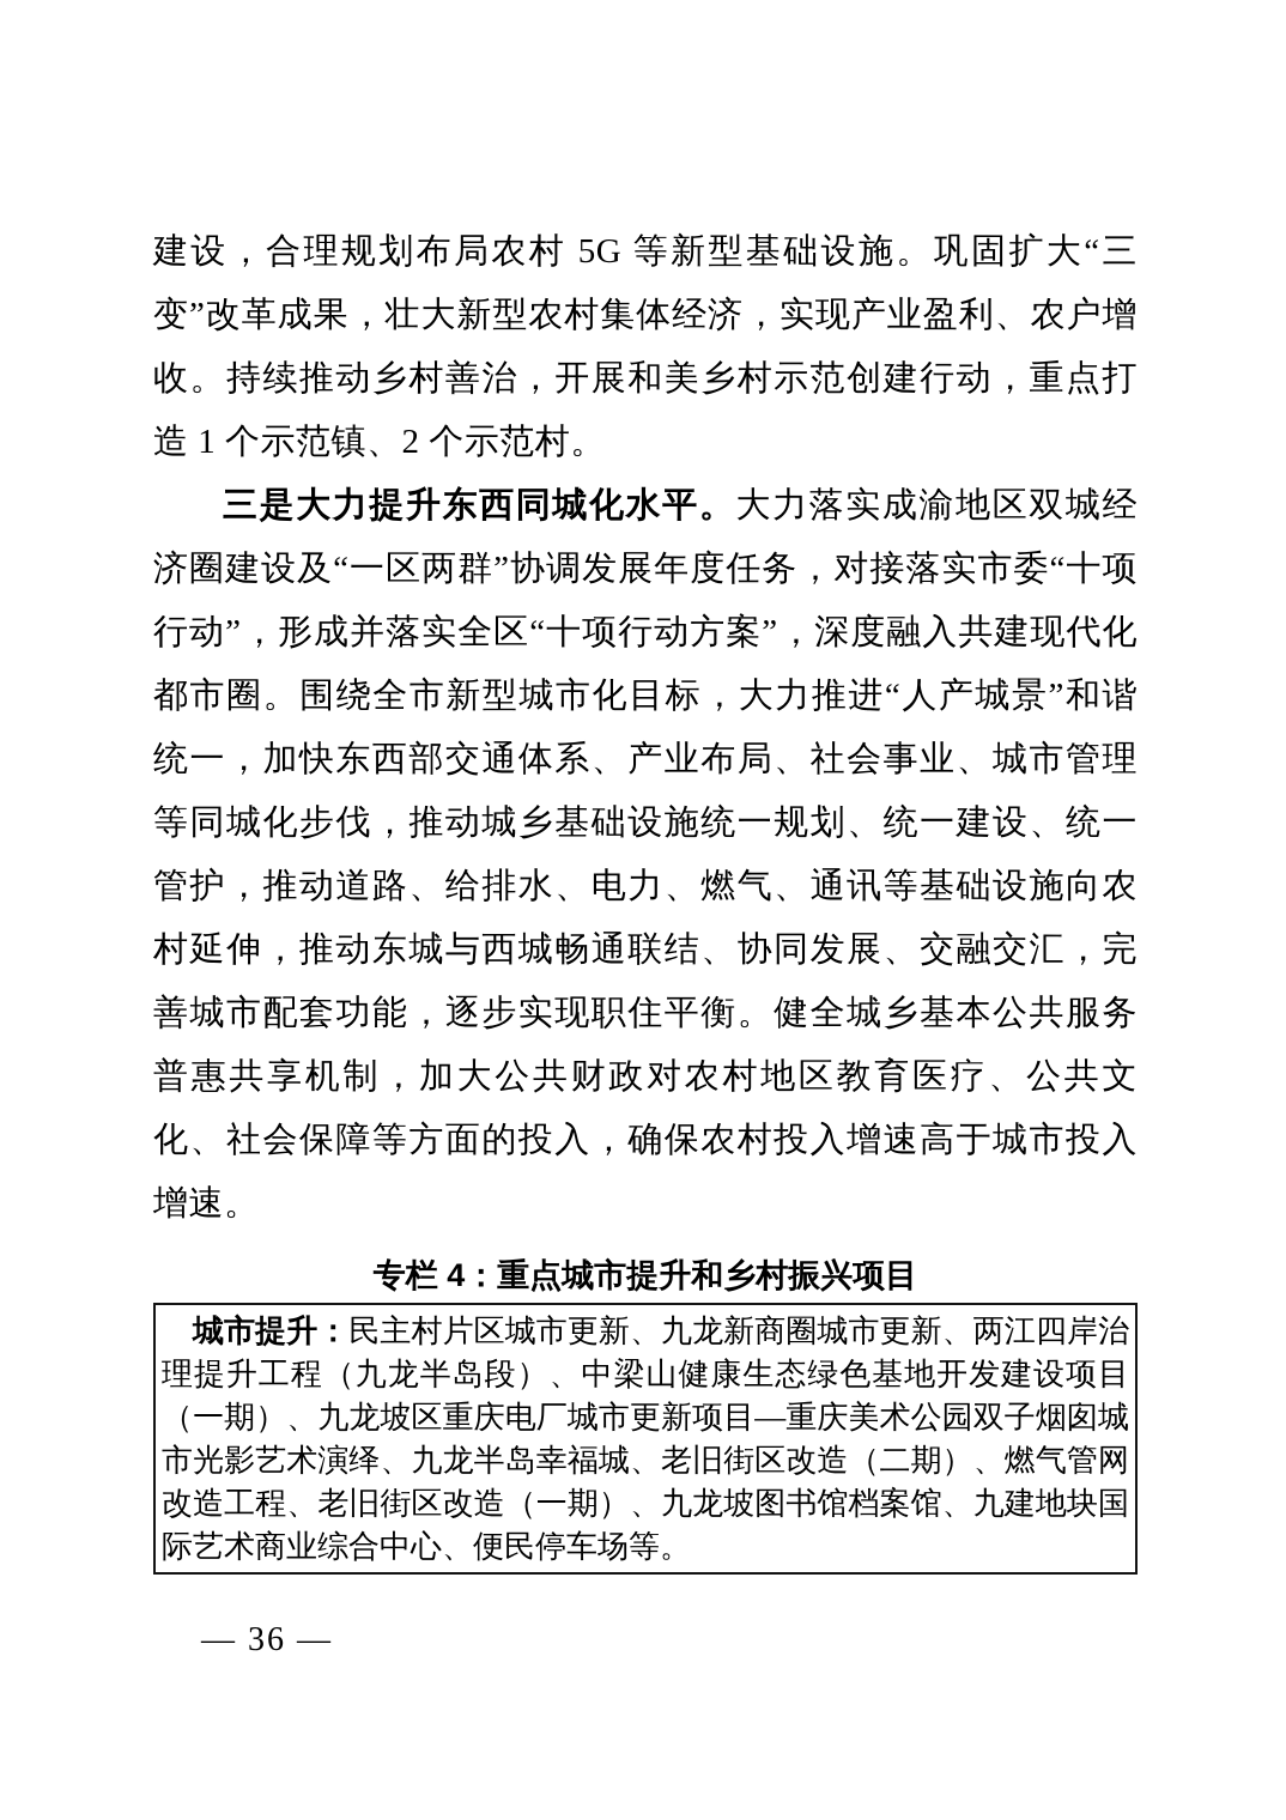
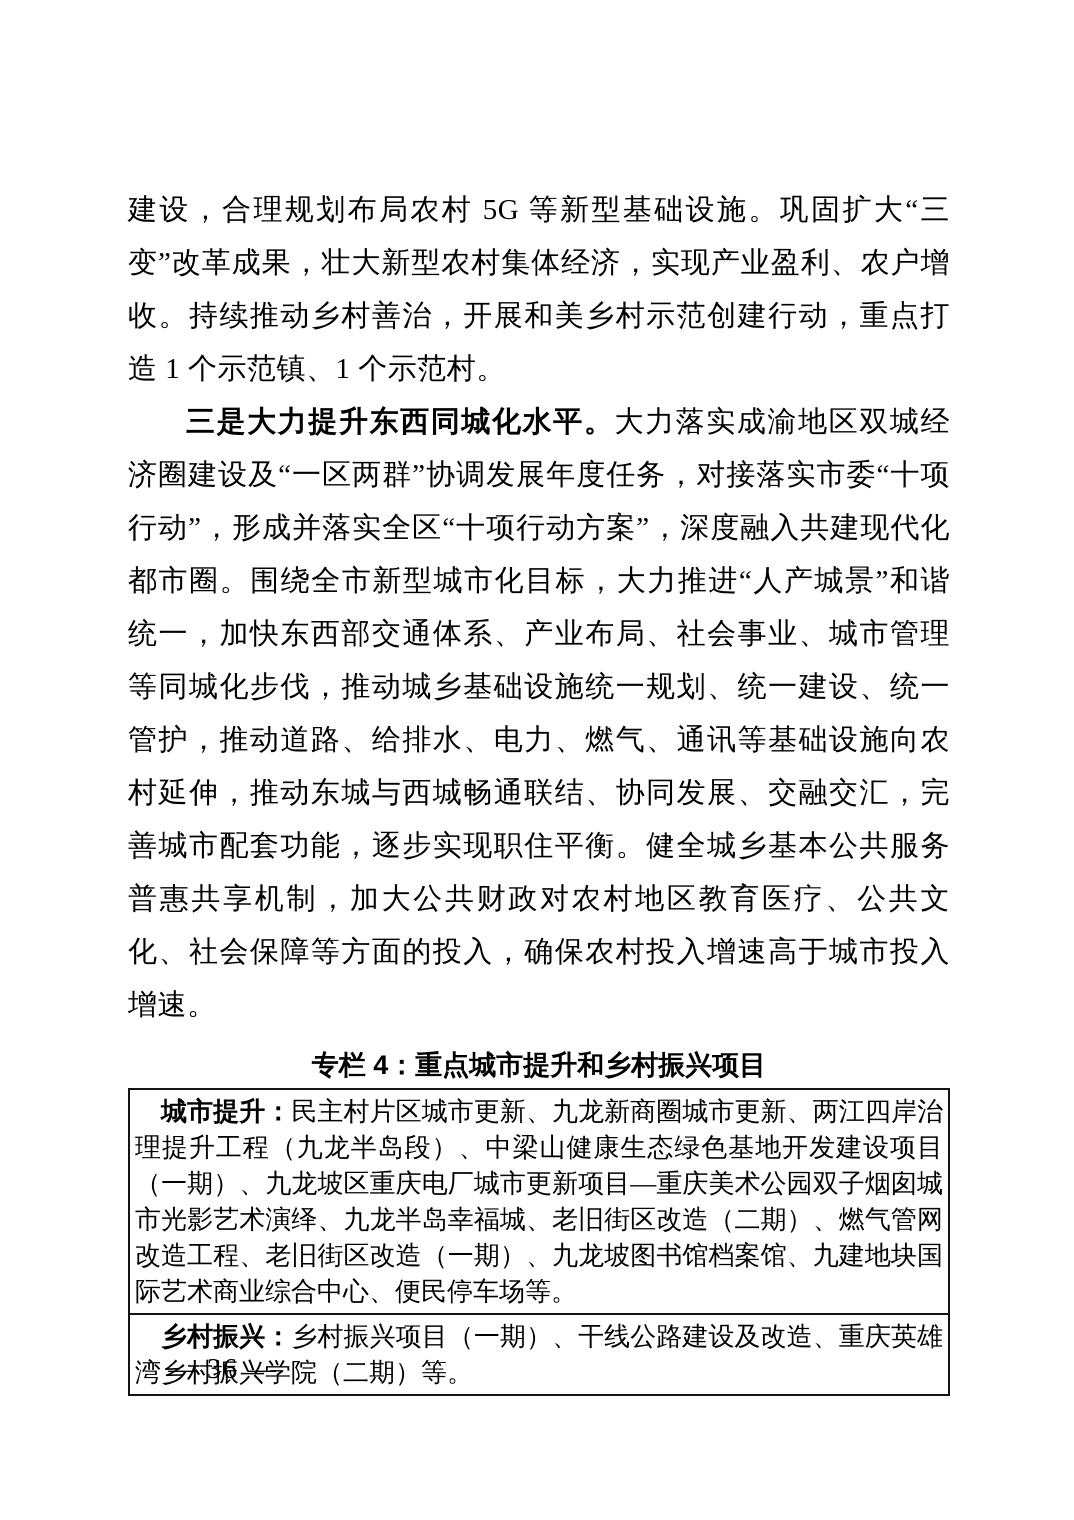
- 建设，合理规划布局农村 5G 等新型基础设施。巩固扩大“三变”改革成果，壮大新型农村集体经济，实现产业盈利、农户增收。持续推动乡村善治，开展和美乡村示范创建行动，重点打造 1 个示范镇、2 个示范村。
+ 建设，合理规划布局农村 5G 等新型基础设施。巩固扩大“三变”改革成果，壮大新型农村集体经济，实现产业盈利、农户增收。持续推动乡村善治，开展和美乡村示范创建行动，重点打造 1 个示范镇、1 个示范村。
  三是大力提升东西同城化水平。大力落实成渝地区双城经济圈建设及“一区两群”协调发展年度任务，对接落实市委“十项行动”，形成并落实全区“十项行动方案”，深度融入共建现代化都市圈。围绕全市新型城市化目标，大力推进“人产城景”和谐统一，加快东西部交通体系、产业布局、社会事业、城市管理等同城化步伐，推动城乡基础设施统一规划、统一建设、统一管护，推动道路、给排水、电力、燃气、通讯等基础设施向农村延伸，推动东城与西城畅通联结、协同发展、交融交汇，完善城市配套功能，逐步实现职住平衡。健全城乡基本公共服务普惠共享机制，加大公共财政对农村地区教育医疗、公共文化、社会保障等方面的投入，确保农村投入增速高于城市投入增速。
  专栏 4：重点城市提升和乡村振兴项目
  城市提升：民主村片区城市更新、九龙新商圈城市更新、两江四岸治理提升工程（九龙半岛段）、中梁山健康生态绿色基地开发建设项目（一期）、九龙坡区重庆电厂城市更新项目—重庆美术公园双子烟囱城市光影艺术演绎、九龙半岛幸福城、老旧街区改造（二期）、燃气管网改造工程、老旧街区改造（一期）、九龙坡图书馆档案馆、九建地块国际艺术商业综合中心、便民停车场等。
+ 乡村振兴：乡村振兴项目（一期）、干线公路建设及改造、重庆英雄湾乡村振兴学院（二期）等。
  — 36 —
